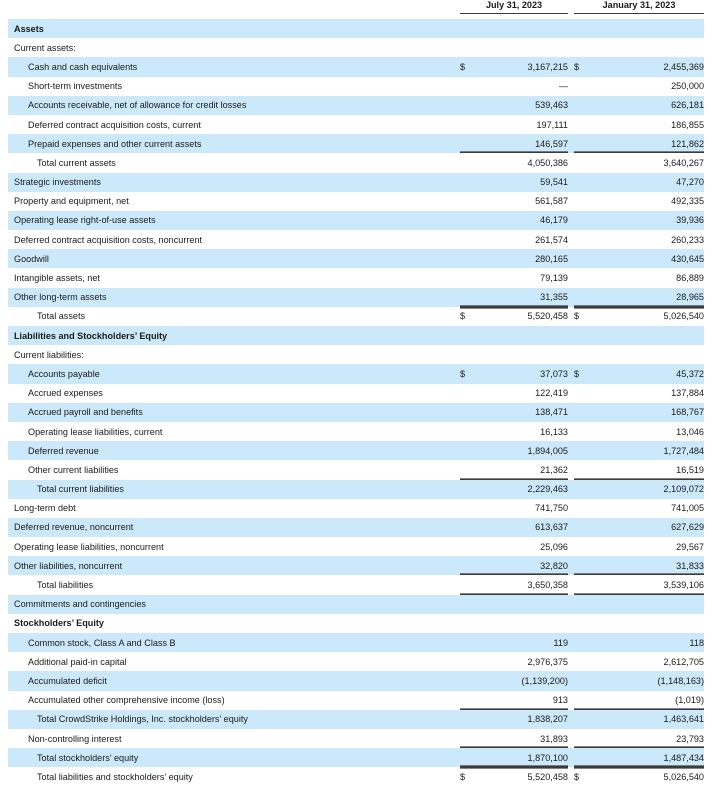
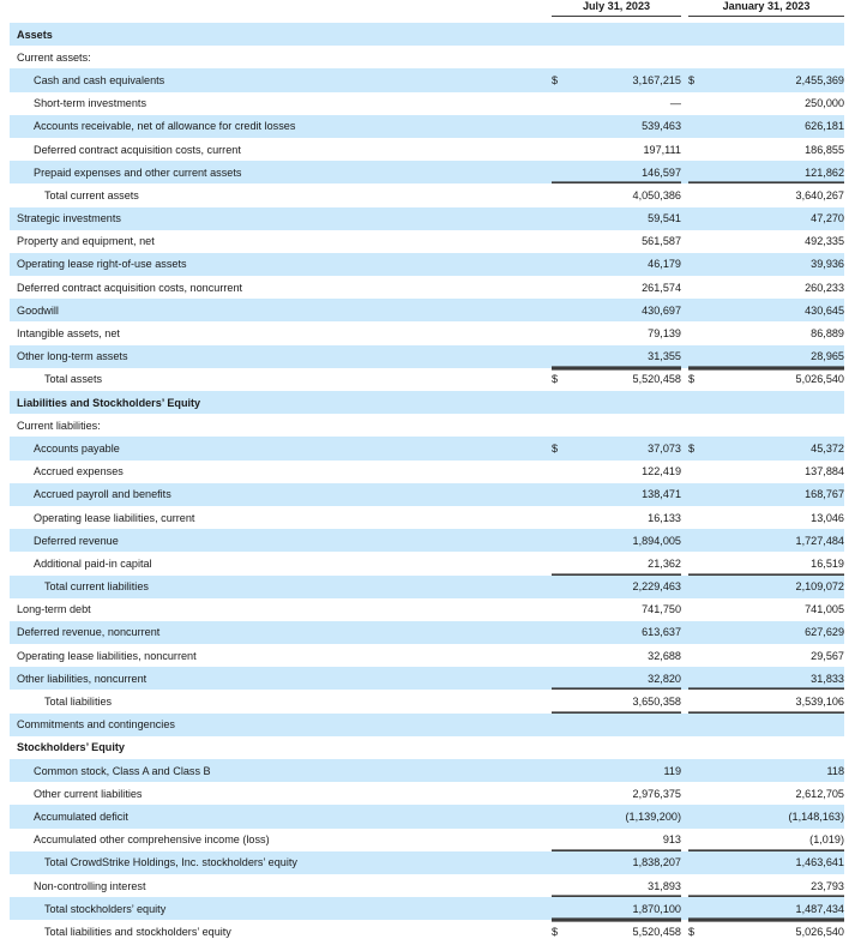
  	July 31, 2023		January 31, 2023
  Assets
  Current assets:
  Cash and cash equivalents	$	3,167,215		$	2,455,369
  Short-term investments		—			250,000
  Accounts receivable, net of allowance for credit losses		539,463			626,181
  Deferred contract acquisition costs, current		197,111			186,855
  Prepaid expenses and other current assets		146,597			121,862
  Total current assets		4,050,386			3,640,267
  Strategic investments		59,541			47,270
  Property and equipment, net		561,587			492,335
  Operating lease right-of-use assets		46,179			39,936
  Deferred contract acquisition costs, noncurrent		261,574			260,233
- Goodwill		280,165			430,645
+ Goodwill		430,697			430,645
  Intangible assets, net		79,139			86,889
  Other long-term assets		31,355			28,965
  Total assets	$	5,520,458		$	5,026,540
  Liabilities and Stockholders’ Equity
  Current liabilities:
  Accounts payable	$	37,073		$	45,372
  Accrued expenses		122,419			137,884
  Accrued payroll and benefits		138,471			168,767
  Operating lease liabilities, current		16,133			13,046
  Deferred revenue		1,894,005			1,727,484
- Other current liabilities		21,362			16,519
+ Additional paid-in capital		21,362			16,519
  Total current liabilities		2,229,463			2,109,072
  Long-term debt		741,750			741,005
  Deferred revenue, noncurrent		613,637			627,629
- Operating lease liabilities, noncurrent		25,096			29,567
+ Operating lease liabilities, noncurrent		32,688			29,567
  Other liabilities, noncurrent		32,820			31,833
  Total liabilities		3,650,358			3,539,106
  Commitments and contingencies
  Stockholders’ Equity
  Common stock, Class A and Class B		119			118
- Additional paid-in capital		2,976,375			2,612,705
+ Other current liabilities		2,976,375			2,612,705
  Accumulated deficit		(1,139,200)			(1,148,163)
  Accumulated other comprehensive income (loss)		913			(1,019)
  Total CrowdStrike Holdings, Inc. stockholders’ equity		1,838,207			1,463,641
  Non-controlling interest		31,893			23,793
  Total stockholders’ equity		1,870,100			1,487,434
  Total liabilities and stockholders’ equity	$	5,520,458		$	5,026,540
